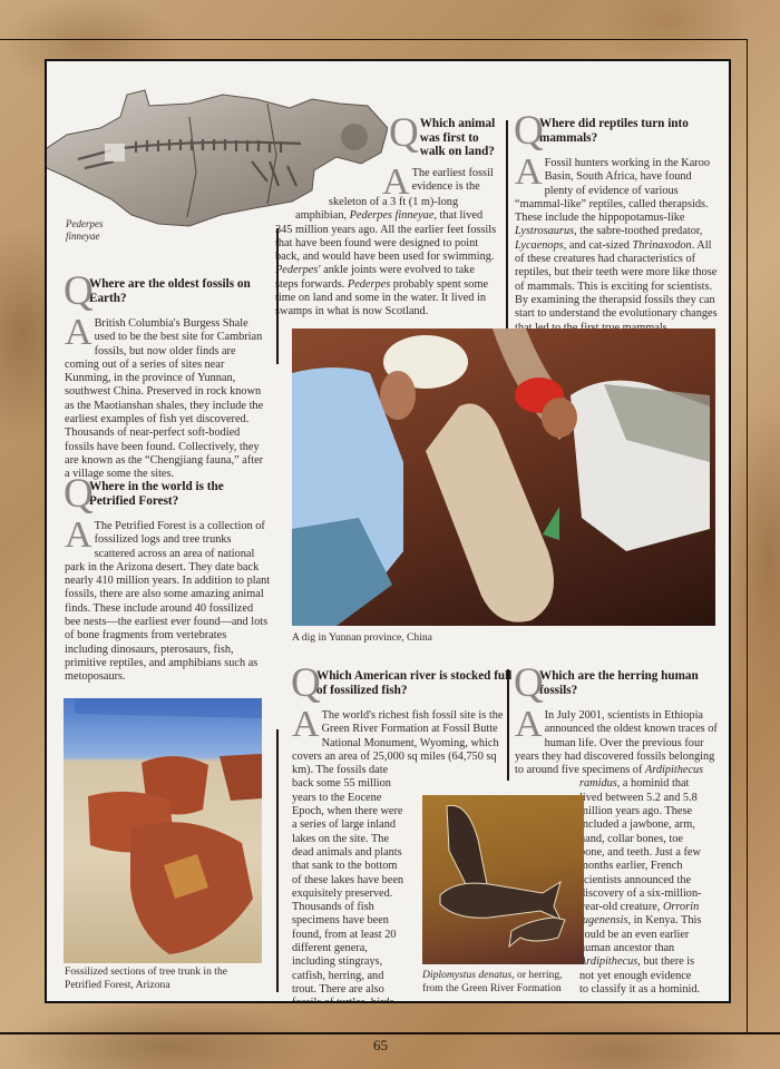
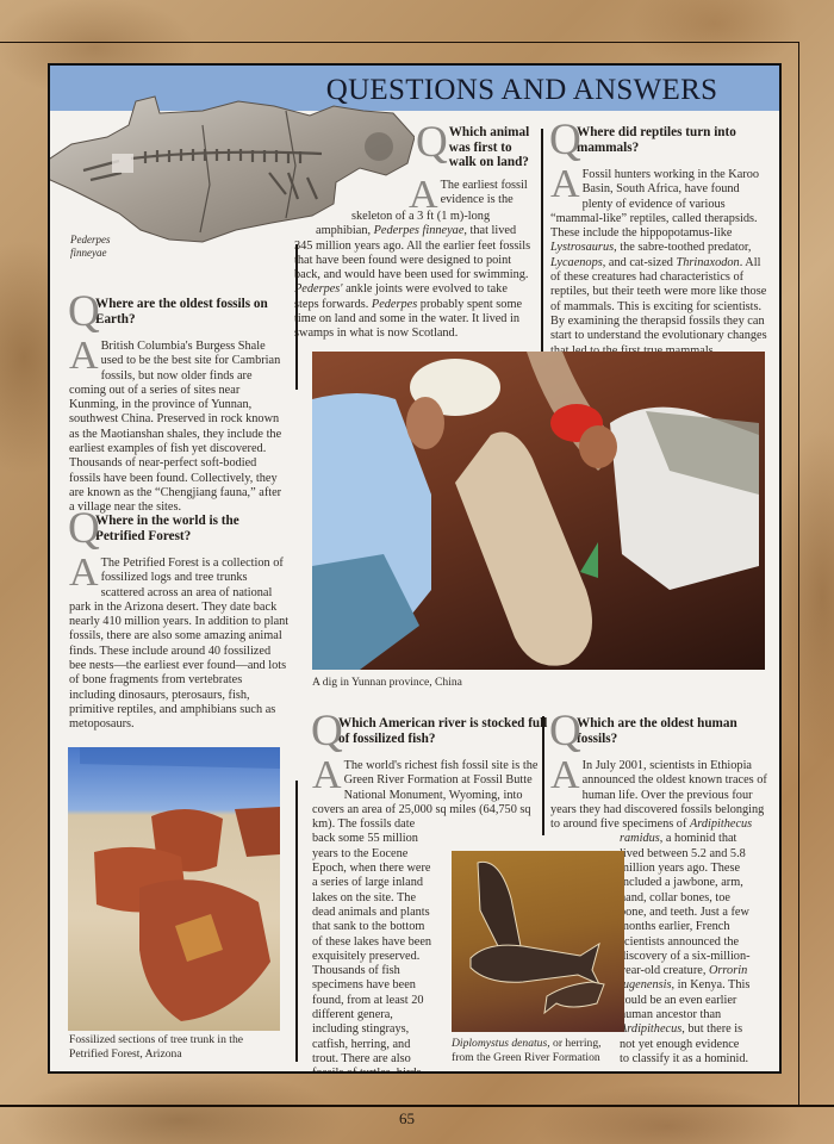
+ QUESTIONS AND ANSWERS
  Pederpes
  finneyae
  Q
  Which animal was first to walk on land?
  A
  The earliest fossil evidence is the
  skeleton of a 3 ft (1 m)-long
  amphibian, Pederpes finneyae, that lived
  45 million years ago. All the earlier feet fossils hat have been found were designed to point ack, and would have been used for swimming. Pederpes' ankle joints were evolved to take teps forwards. Pederpes probably spent some ime on land and some in the water. It lived in wamps in what is now Scotland.
  Q
  Where did reptiles turn into mammals?
  A
  Fossil hunters working in the Karoo Basin, South Africa, have found plenty of evidence of various “mammal-like” reptiles, called therapsids. These include the hippopotamus-like Lystrosaurus, the sabre-toothed predator, Lycaenops, and cat-sized Thrinaxodon. All of these creatures had characteristics of reptiles, but their teeth were more like those of mammals. This is exciting for scientists. By examining the therapsid fossils they can start to understand the evolutionary changes
  Q
  Where are the oldest fossils on Earth?
  A
- British Columbia's Burgess Shale used to be the best site for Cambrian fossils, but now older finds are coming out of a series of sites near Kunming, in the province of Yunnan, southwest China. Preserved in rock known as the Maotianshan shales, they include the earliest examples of fish yet discovered. Thousands of near-perfect soft-bodied fossils have been found. Collectively, they are known as the “Chengjiang fauna,” after a village some the sites.
+ British Columbia's Burgess Shale used to be the best site for Cambrian fossils, but now older finds are coming out of a series of sites near Kunming, in the province of Yunnan, southwest China. Preserved in rock known as the Maotianshan shales, they include the earliest examples of fish yet discovered. Thousands of near-perfect soft-bodied fossils have been found. Collectively, they are known as the “Chengjiang fauna,” after a village near the sites.
  Q
  Where in the world is the Petrified Forest?
  A
  The Petrified Forest is a collection of fossilized logs and tree trunks scattered across an area of national park in the Arizona desert. They date back nearly 410 million years. In addition to plant fossils, there are also some amazing animal finds. These include around 40 fossilized bee nests—the earliest ever found—and lots of bone fragments from vertebrates including dinosaurs, pterosaurs, fish, primitive reptiles, and amphibians such as metoposaurs.
  A dig in Yunnan province, China
  Q
  Which American river is stocked ful of fossilized fish?
  A
- The world's richest fish fossil site is the Green River Formation at Fossil Butte National Monument, Wyoming, which covers an area of 25,000 sq miles (64,750 sq km). The fossils date
+ The world's richest fish fossil site is the Green River Formation at Fossil Butte National Monument, Wyoming, into covers an area of 25,000 sq miles (64,750 sq km). The fossils date
  back some 55 million years to the Eocene Epoch, when there were a series of large inland lakes on the site. The dead animals and plants that sank to the bottom of these lakes have been exquisitely preserved. Thousands of fish specimens have been found, from at least 20 different genera, including stingrays, catfish, herring, and trout. There are also
  Q
- Which are the herring human fossils?
+ Which are the oldest human fossils?
  A
  In July 2001, scientists in Ethiopia announced the oldest known traces of human life. Over the previous four years they had discovered fossils belonging to around five specimens of Ardipithecus
  ramidus, a hominid that ived between 5.2 and 5.8 million years ago. These ncluded a jawbone, arm, and, collar bones, toe one, and teeth. Just a few months earlier, French cientists announced the iscovery of a six-million-ear-old creature, Orrorin ugenensis, in Kenya. This ould be an even earlier uman ancestor than rdipithecus, but there is not yet enough evidence to classify it as a hominid.
  Fossilized sections of tree trunk in the
  Petrified Forest, Arizona
  Diplomystus denatus, or herring,
  from the Green River Formation
  65
